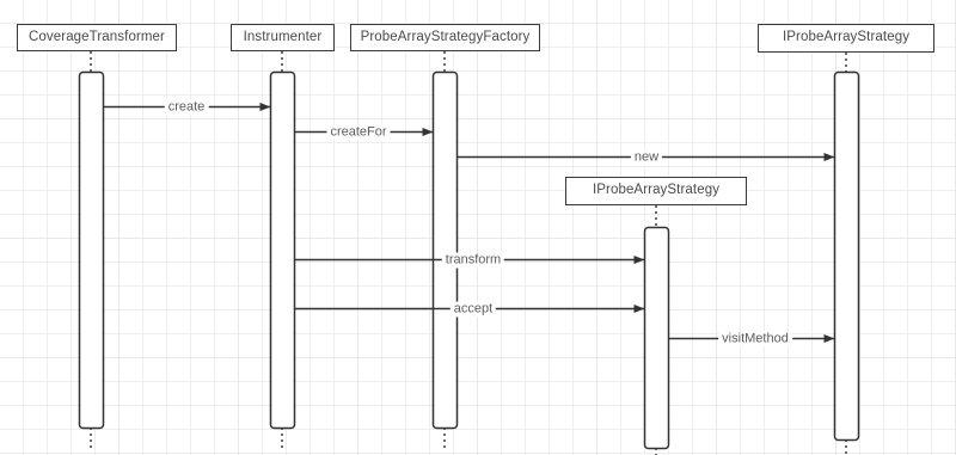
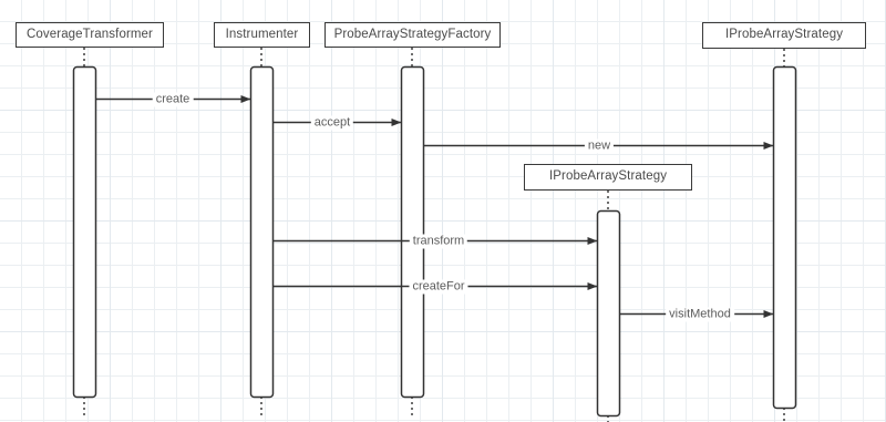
  CoverageTransformer
  Instrumenter
  ProbeArrayStrategyFactory
  IProbeArrayStrategy
  IProbeArrayStrategy
  create
- createFor
+ accept
  new
  transform
- accept
+ createFor
  visitMethod
